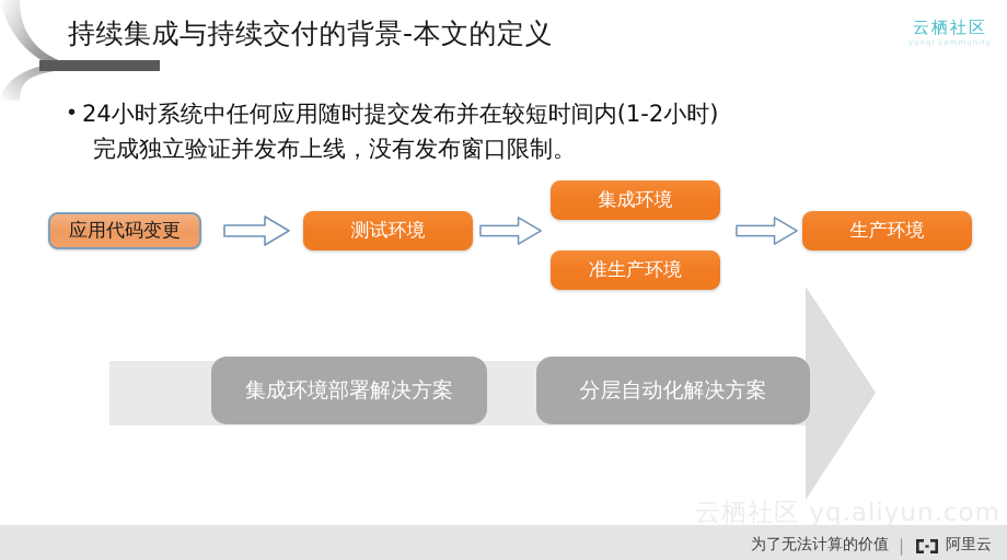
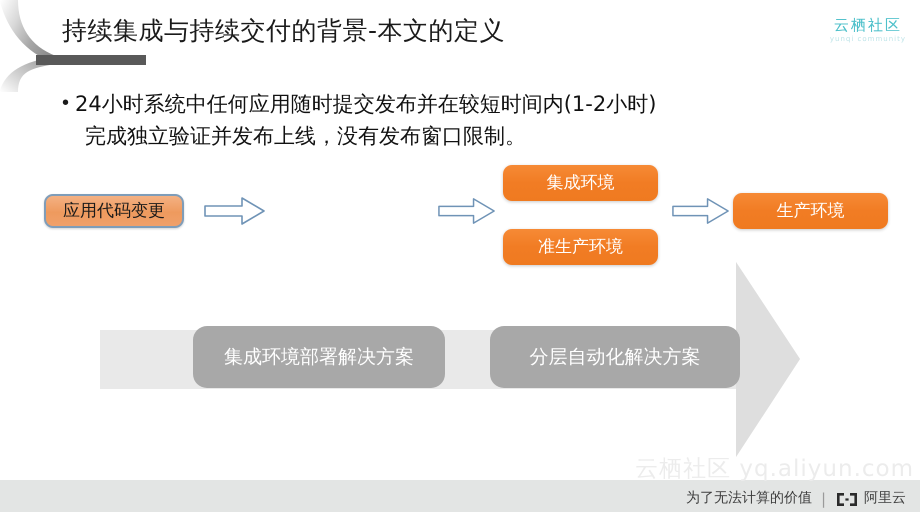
  持续集成与持续交付的背景-本文的定义
  云栖社区
  yunqi community
  •
  24小时系统中任何应用随时提交发布并在较短时间内(1-2小时)
  完成独立验证并发布上线，没有发布窗口限制。
  应用代码变更
- 测试环境
  集成环境
  准生产环境
  生产环境
  集成环境部署解决方案
  分层自动化解决方案
  云栖社区 yq.aliyun.com
  为了无法计算的价值
  |
  阿里云
